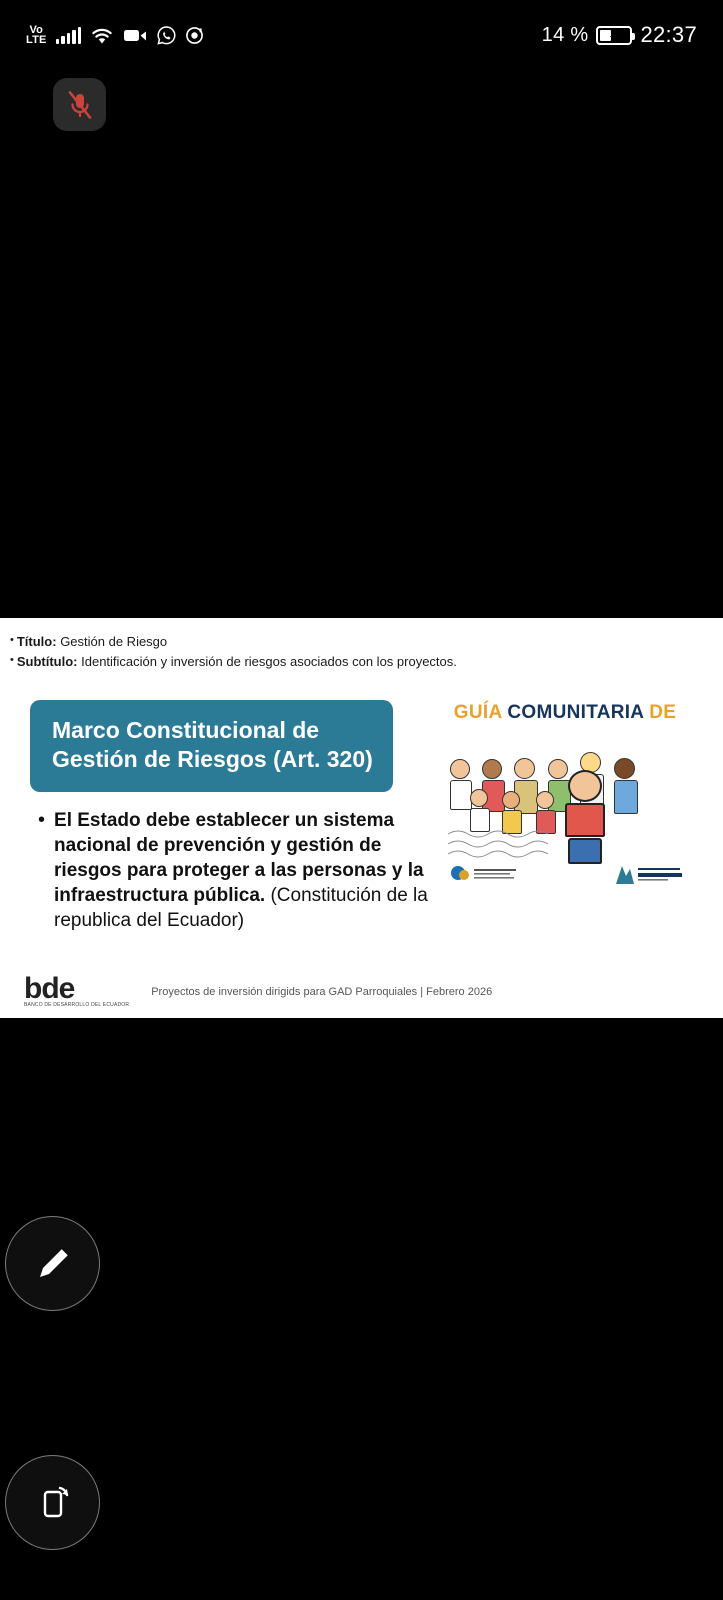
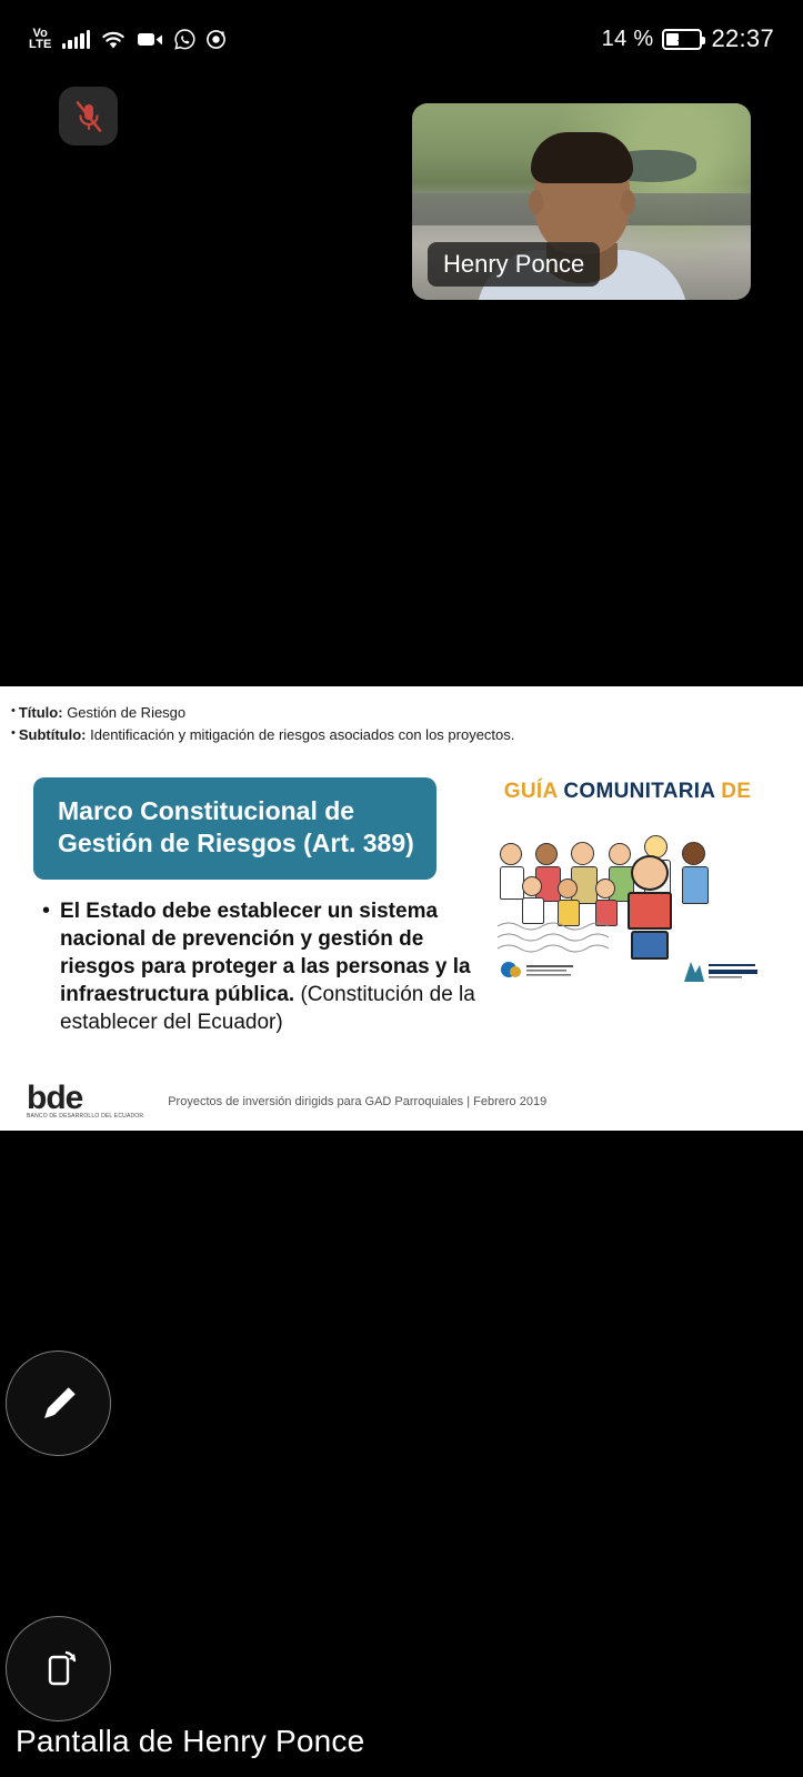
  Vo
  LTE
  14 %
  22:37
+ Henry Ponce
  •
  Título: Gestión de Riesgo
  •
- Subtítulo: Identificación y inversión de riesgos asociados con los proyectos.
+ Subtítulo: Identificación y mitigación de riesgos asociados con los proyectos.
- Marco Constitucional de Gestión de Riesgos (Art. 320)
+ Marco Constitucional de Gestión de Riesgos (Art. 389)
  •
- El Estado debe establecer un sistema nacional de prevención y gestión de riesgos para proteger a las personas y la infraestructura pública. (Constitución de la republica del Ecuador)
+ El Estado debe establecer un sistema nacional de prevención y gestión de riesgos para proteger a las personas y la infraestructura pública. (Constitución de la establecer del Ecuador)
  GUÍA COMUNITARIA DE
  bde
- Proyectos de inversión dirigids para GAD Parroquiales | Febrero 2026
+ Proyectos de inversión dirigids para GAD Parroquiales | Febrero 2019
+ Pantalla de Henry Ponce
